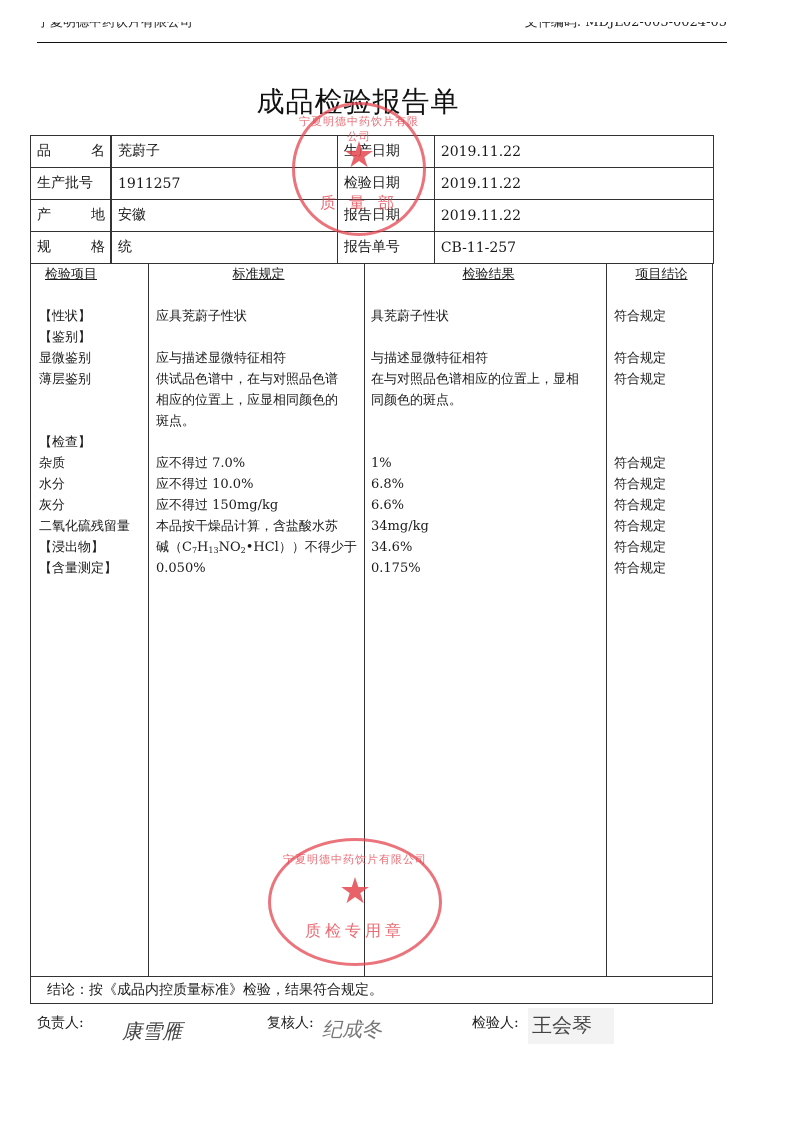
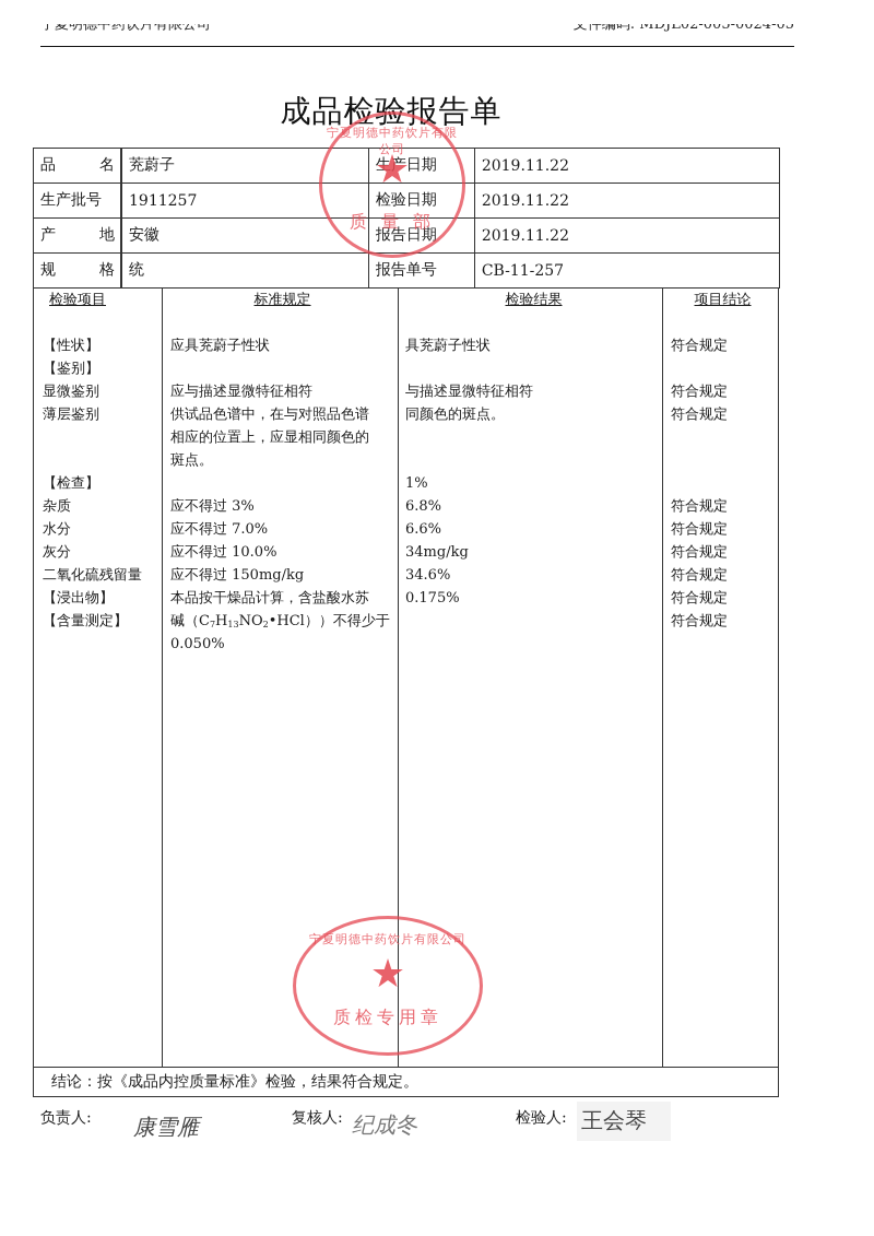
  宁夏明德中药饮片有限公司
  文件编码: MDJL02-005-0024-05
  成品检验报告单
  品 名	茺蔚子	生产日期	2019.11.22
  生产批号	1911257	检验日期	2019.11.22
  产 地	安徽	报告日期	2019.11.22
  规 格	统	报告单号	CB-11-257
  检验项目
  【性状】
  【鉴别】
  显微鉴别
  薄层鉴别
  【检查】
  杂质
  水分
  灰分
  二氧化硫残留量
  【浸出物】
  【含量测定】
  标准规定
  应具茺蔚子性状
  应与描述显微特征相符
  供试品色谱中，在与对照品色谱
  相应的位置上，应显相同颜色的
  斑点。
+ 应不得过 3%
  应不得过 7.0%
  应不得过 10.0%
  应不得过 150mg/kg
  本品按干燥品计算，含盐酸水苏
  碱（C7H13NO2•HCl））不得少于
  0.050%
  检验结果
  具茺蔚子性状
  与描述显微特征相符
- 在与对照品色谱相应的位置上，显相
  同颜色的斑点。
  1%
  6.8%
  6.6%
  34mg/kg
  34.6%
  0.175%
  项目结论
  符合规定
  符合规定
  符合规定
  符合规定
  符合规定
  符合规定
  符合规定
  符合规定
  符合规定
  结论：按《成品内控质量标准》检验，结果符合规定。
  负责人:
  康雪雁
  复核人:
  纪成冬
  检验人:
  王会琴
  宁夏明德中药饮片有限公司
  ★
  质 量 部
  宁夏明德中药饮片有限公司
  ★
  质检专用章
